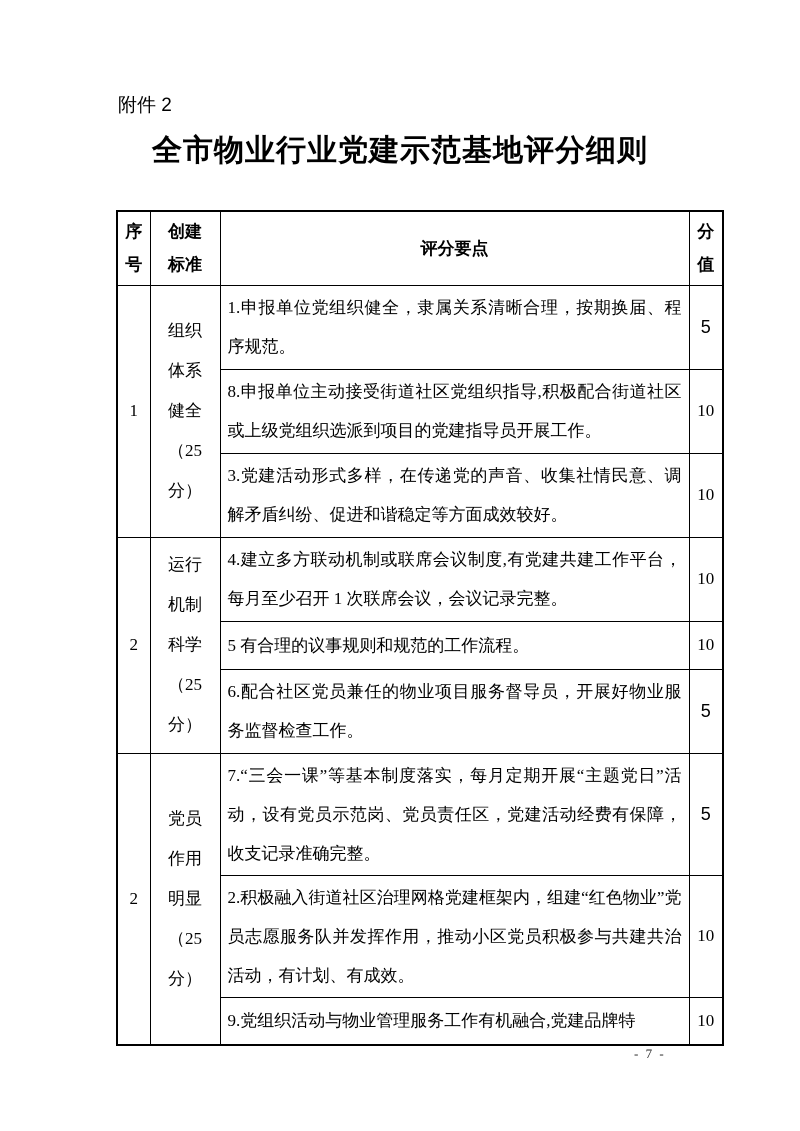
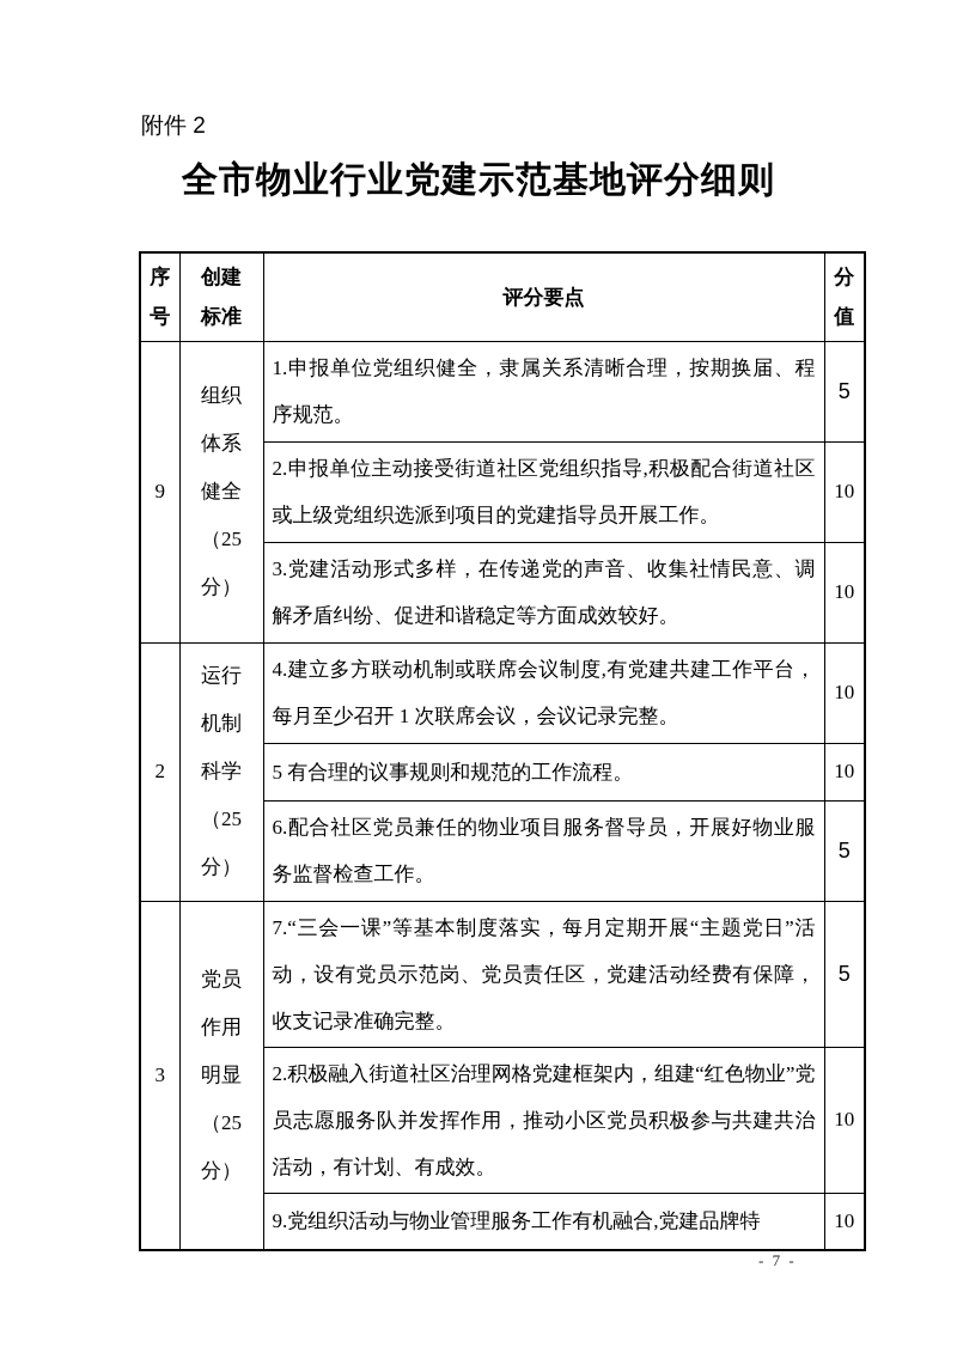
  附件 2
  全市物业行业党建示范基地评分细则
  序 号	创建 标准	评分要点	分 值
- 1	组织 体系 健全 （25 分）	1.申报单位党组织健全，隶属关系清晰合理，按期换届、程序规范。	5
+ 9	组织 体系 健全 （25 分）	1.申报单位党组织健全，隶属关系清晰合理，按期换届、程序规范。	5
- 8.申报单位主动接受街道社区党组织指导,积极配合街道社区或上级党组织选派到项目的党建指导员开展工作。	10
+ 2.申报单位主动接受街道社区党组织指导,积极配合街道社区或上级党组织选派到项目的党建指导员开展工作。	10
  3.党建活动形式多样，在传递党的声音、收集社情民意、调解矛盾纠纷、促进和谐稳定等方面成效较好。	10
  2	运行 机制 科学 （25 分）	4.建立多方联动机制或联席会议制度,有党建共建工作平台，每月至少召开 1 次联席会议，会议记录完整。	10
  5 有合理的议事规则和规范的工作流程。	10
  6.配合社区党员兼任的物业项目服务督导员，开展好物业服务监督检查工作。	5
- 2	党员 作用 明显 （25 分）	7.“三会一课”等基本制度落实，每月定期开展“主题党日”活动，设有党员示范岗、党员责任区，党建活动经费有保障，收支记录准确完整。	5
+ 3	党员 作用 明显 （25 分）	7.“三会一课”等基本制度落实，每月定期开展“主题党日”活动，设有党员示范岗、党员责任区，党建活动经费有保障，收支记录准确完整。	5
  2.积极融入街道社区治理网格党建框架内，组建“红色物业”党员志愿服务队并发挥作用，推动小区党员积极参与共建共治活动，有计划、有成效。	10
  9.党组织活动与物业管理服务工作有机融合,党建品牌特	10
  - 7 -
